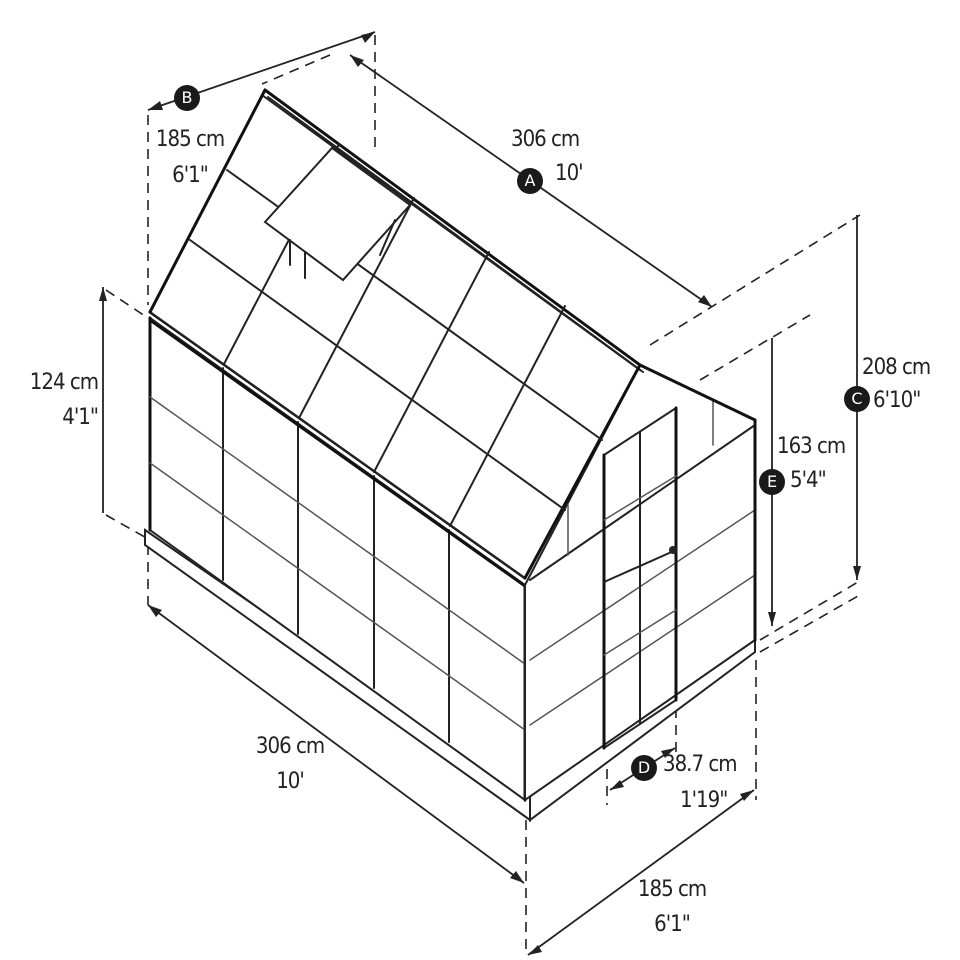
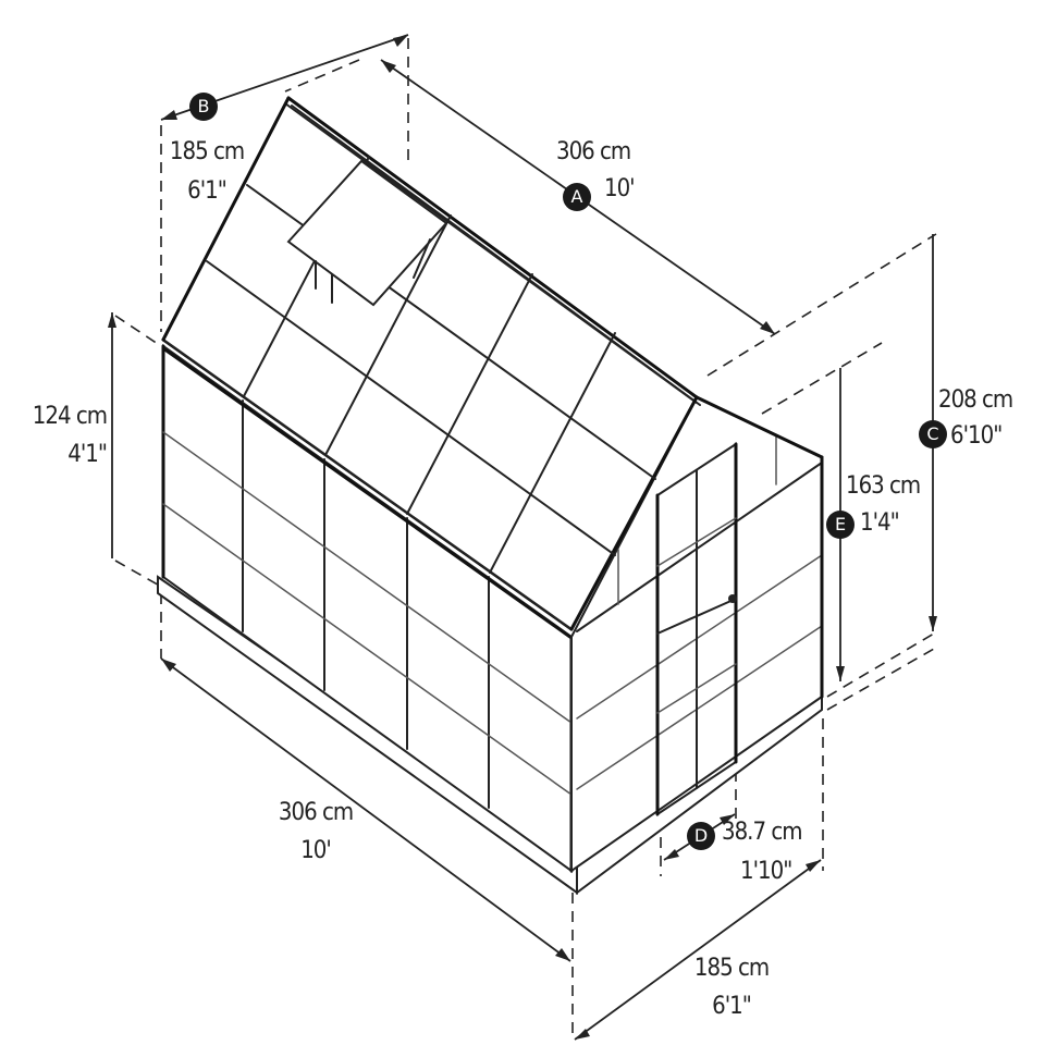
  B
  185 cm
  6'1"
  306 cm
  A
  10'
  208 cm
  C
  6'10"
  163 cm
  E
- 5'4"
+ 1'4"
  124 cm
  4'1"
  306 cm
  10'
  D
  38.7 cm
- 1'19"
+ 1'10"
  185 cm
  6'1"
